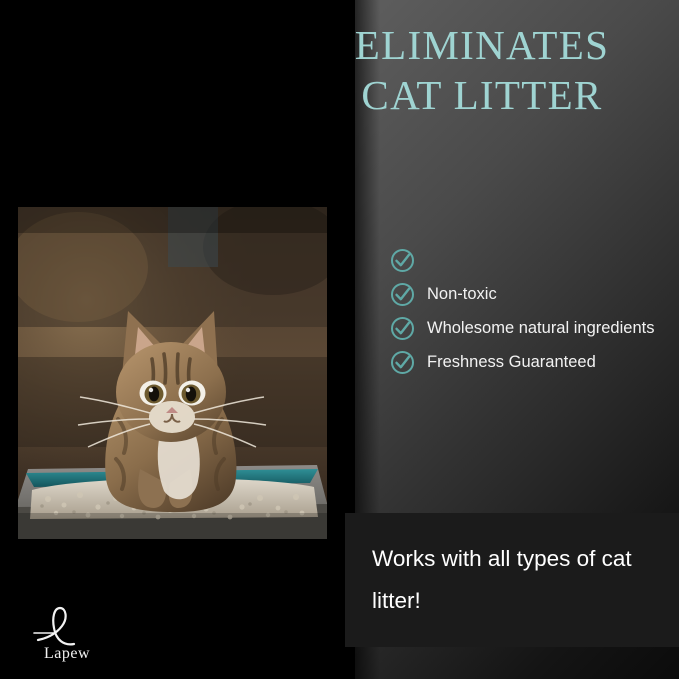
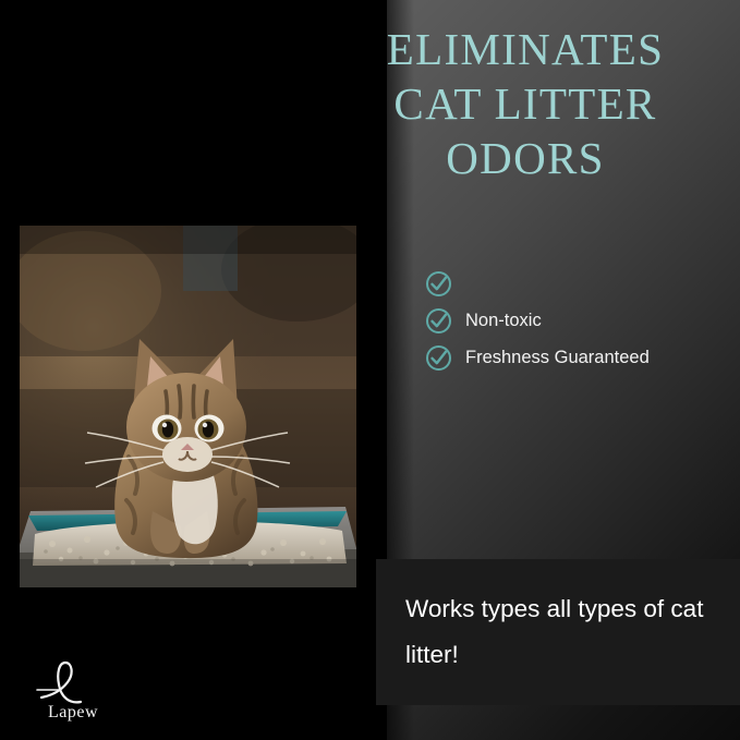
  ELIMINATES
  CAT LITTER
+ ODORS
  Non-toxic
- Wholesome natural ingredients
  Freshness Guaranteed
- Works with all types of cat litter!
+ Works types all types of cat litter!
  Lapew
